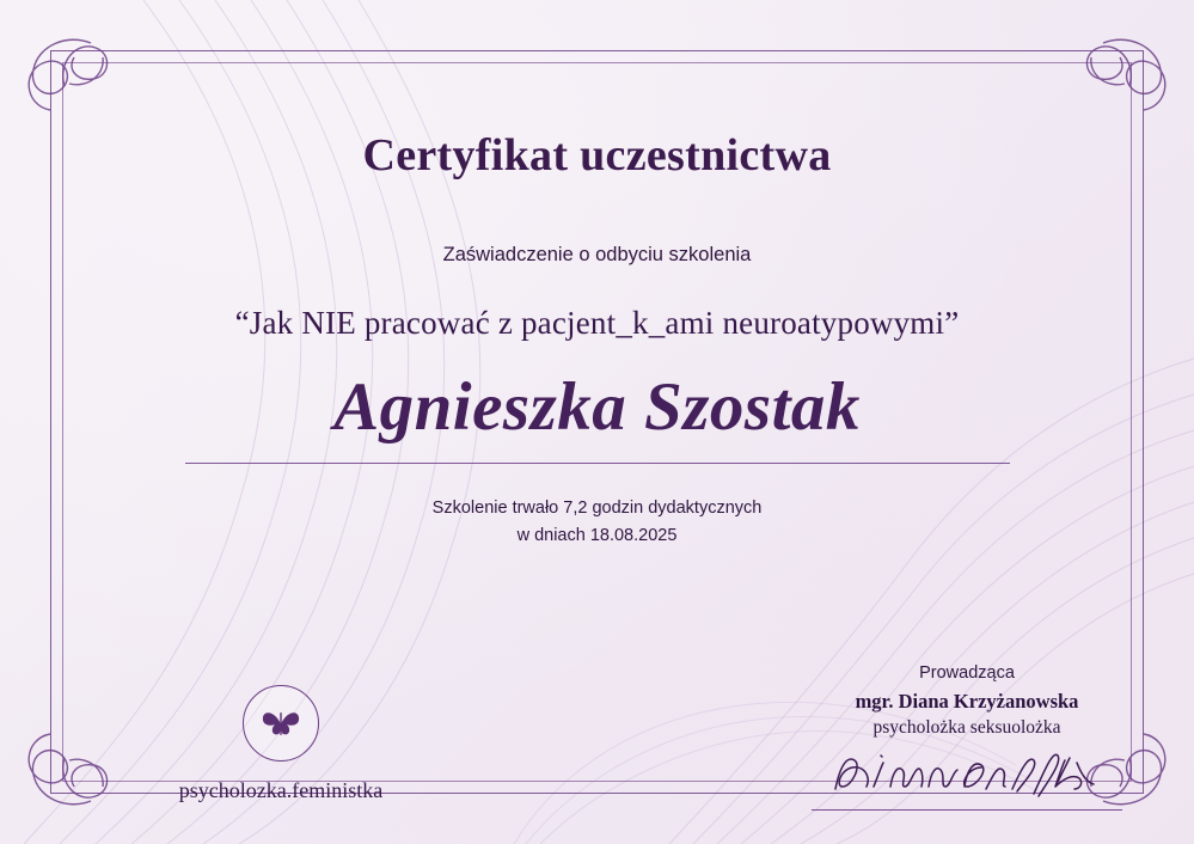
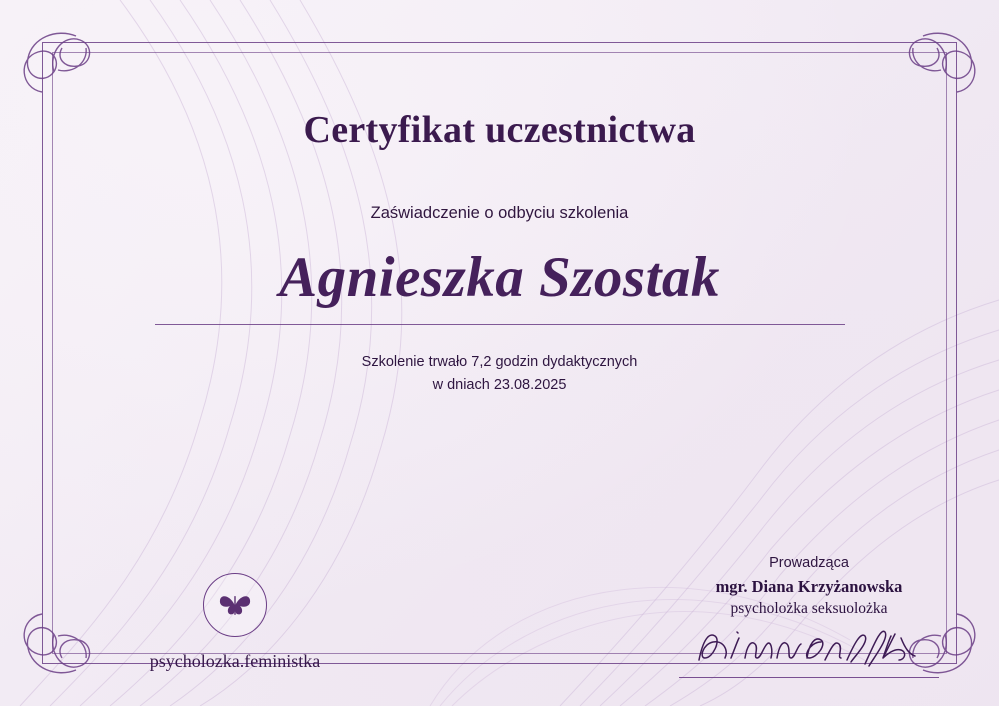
  Certyfikat uczestnictwa
  Zaświadczenie o odbyciu szkolenia
- “Jak NIE pracować z pacjent_k_ami neuroatypowymi”
  Agnieszka Szostak
  Szkolenie trwało 7,2 godzin dydaktycznych
- w dniach 18.08.2025
+ w dniach 23.08.2025
  psycholozka.feministka
  Prowadząca
  mgr. Diana Krzyżanowska
  psycholożka seksuolożka
